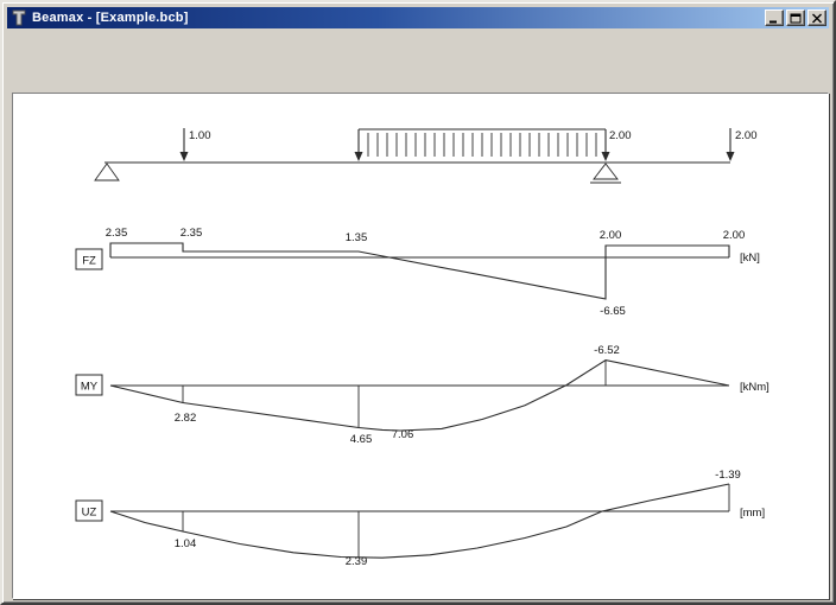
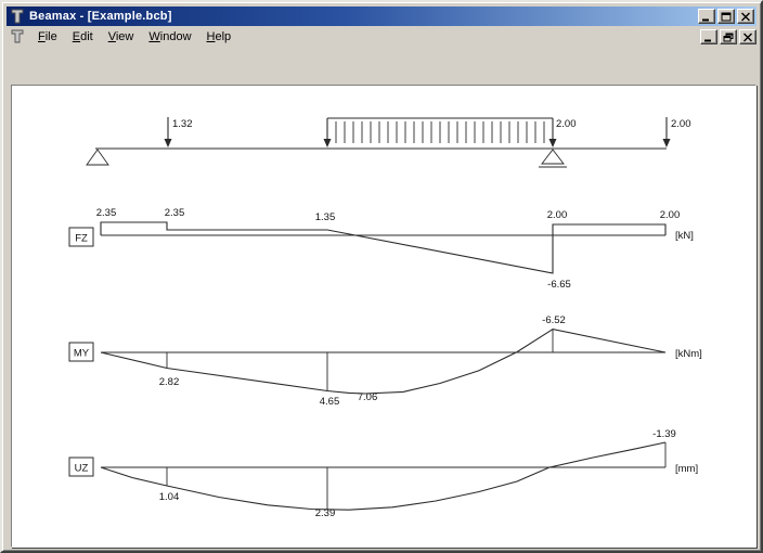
  Beamax - [Example.bcb]
+ File
+ Edit
+ View
+ Window
+ Help
- 1.00
+ 1.32
  2.00
  2.00
  FZ
  2.35
  2.35
  1.35
  2.00
  2.00
  -6.65
  [kN]
  MY
  2.82
  4.65
  7.06
  -6.52
  [kNm]
  UZ
  1.04
  2.39
  -1.39
  [mm]
